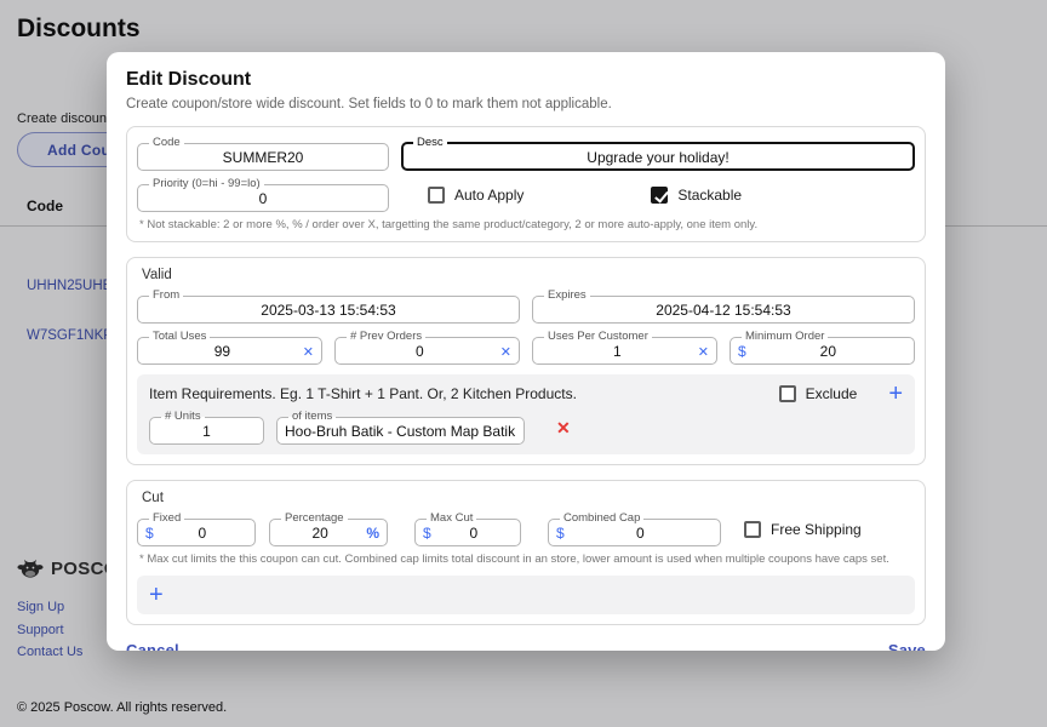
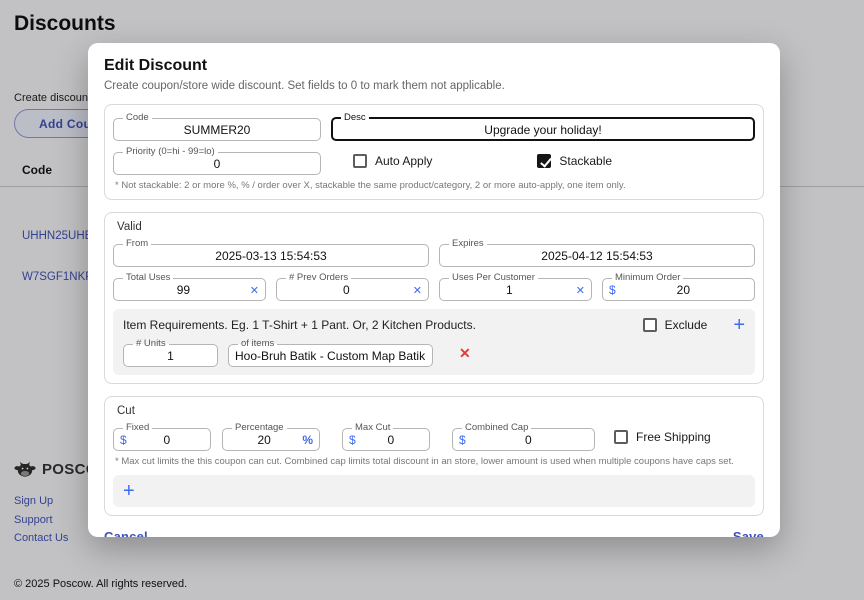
  Discounts
  Create discoun
  Code
  UHHN25UH
  W7SGF1NK
  Sign Up
  Support
  Contact Us
  © 2025 Poscow. All rights reserved.
  Edit Discount
  Create coupon/store wide discount. Set fields to 0 to mark them not applicable.
  Code
  SUMMER20
  Desc
  Upgrade your holiday!
  Priority (0=hi - 99=lo)
  0
  Auto Apply
  Stackable
- * Not stackable: 2 or more %, % / order over X, targetting the same product/category, 2 or more auto-apply, one item only.
+ * Not stackable: 2 or more %, % / order over X, stackable the same product/category, 2 or more auto-apply, one item only.
  Valid
  From
  2025-03-13 15:54:53
  Expires
  2025-04-12 15:54:53
  Total Uses
  99
  ✕
  # Prev Orders
  0
  ✕
  Uses Per Customer
  1
  ✕
  Minimum Order
  $
  20
  Item Requirements. Eg. 1 T-Shirt + 1 Pant. Or, 2 Kitchen Products.
  Exclude
  +
  # Units
  1
  of items
  Hoo-Bruh Batik - Custom Map Batik
  ✕
  Cut
  Fixed
  $
  0
  Percentage
  20
  %
  Max Cut
  $
  0
  Combined Cap
  $
  0
  Free Shipping
  * Max cut limits the this coupon can cut. Combined cap limits total discount in an store, lower amount is used when multiple coupons have caps set.
  +
  Cancel
  Save
